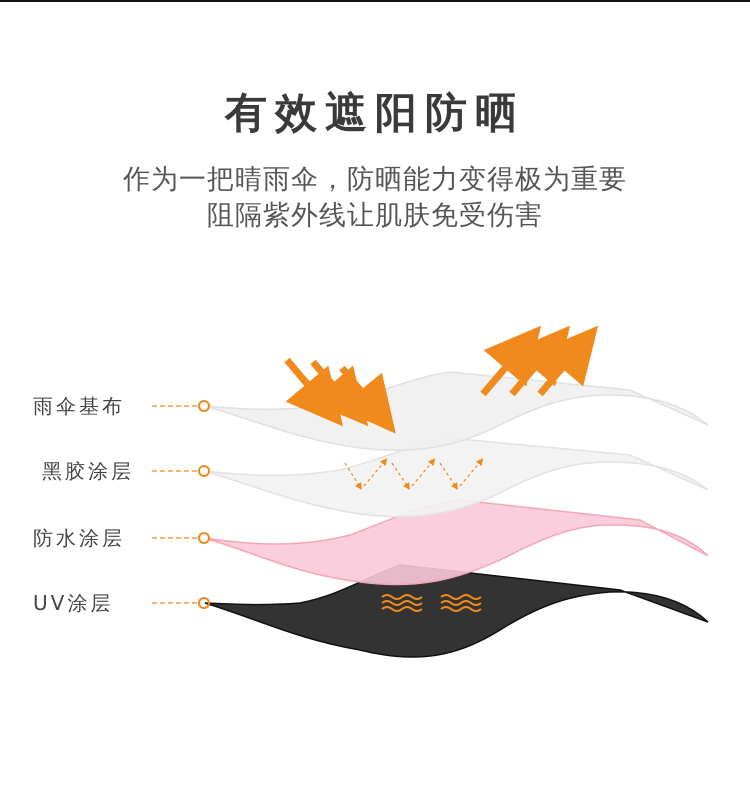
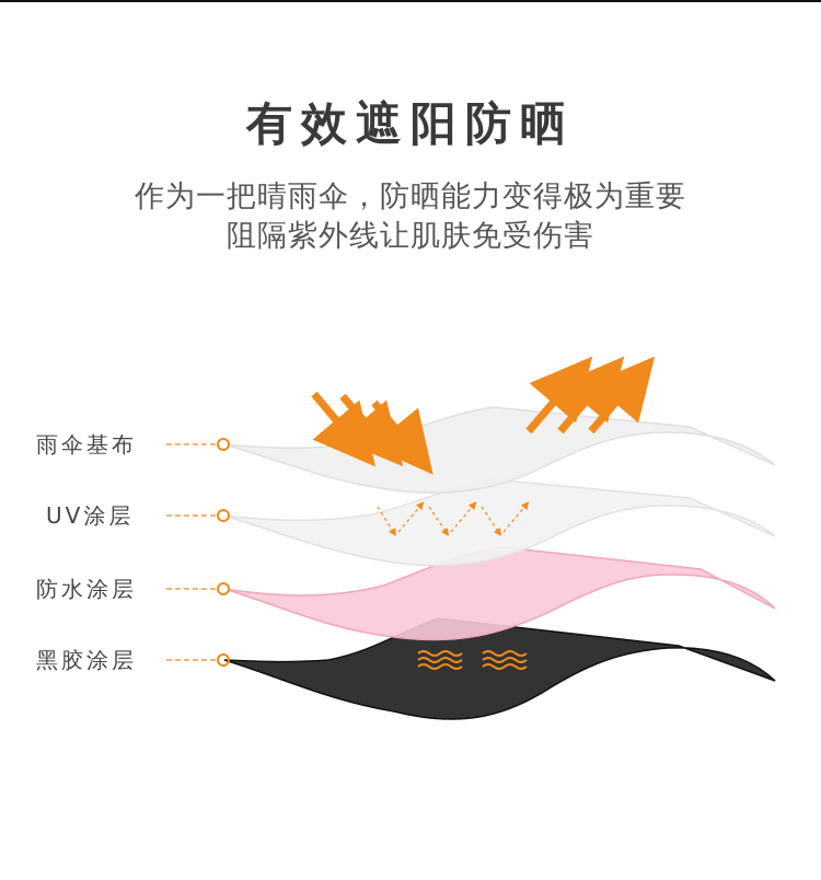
  有效遮阳防晒
  作为一把晴雨伞，防晒能力变得极为重要
  阻隔紫外线让肌肤免受伤害
  雨伞基布
- 黑胶涂层
+ UV涂层
  防水涂层
- UV涂层
+ 黑胶涂层
